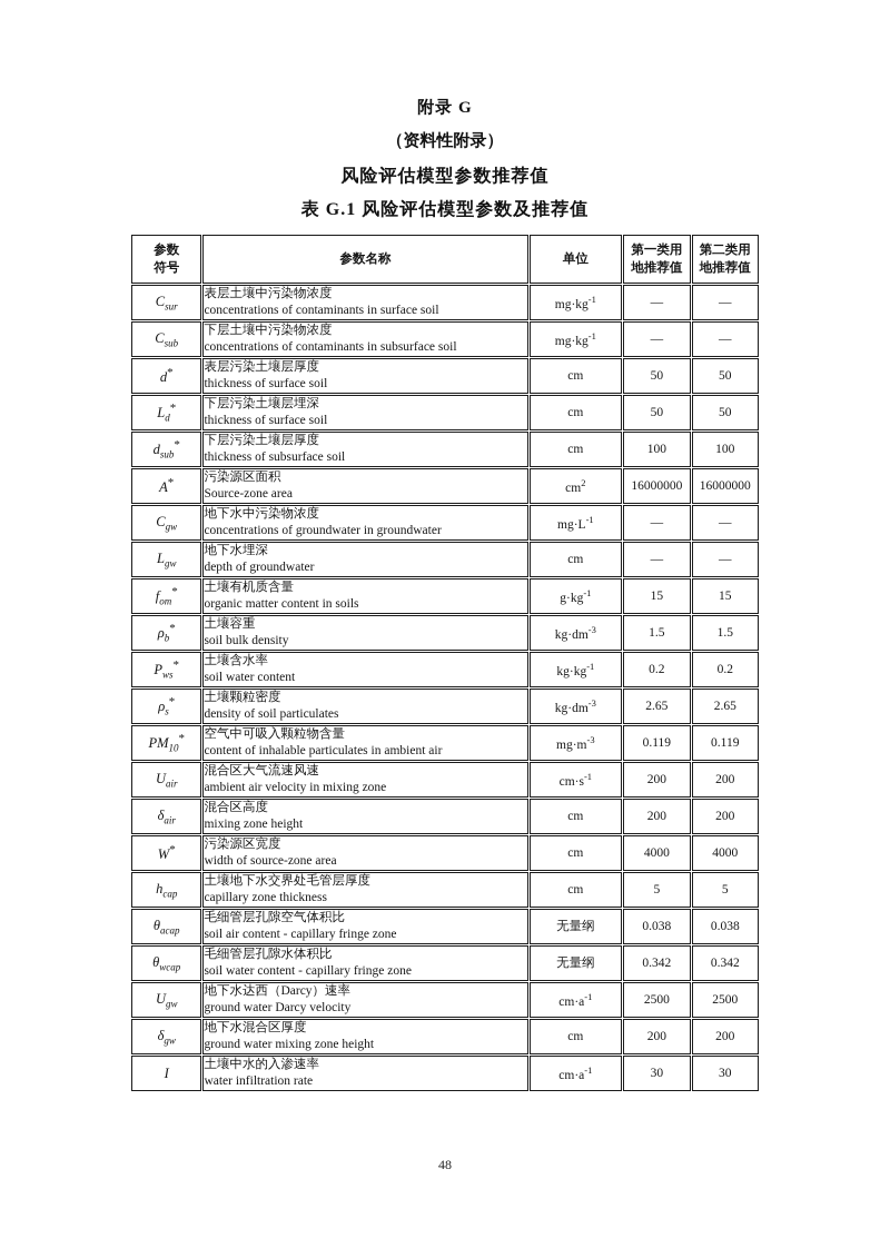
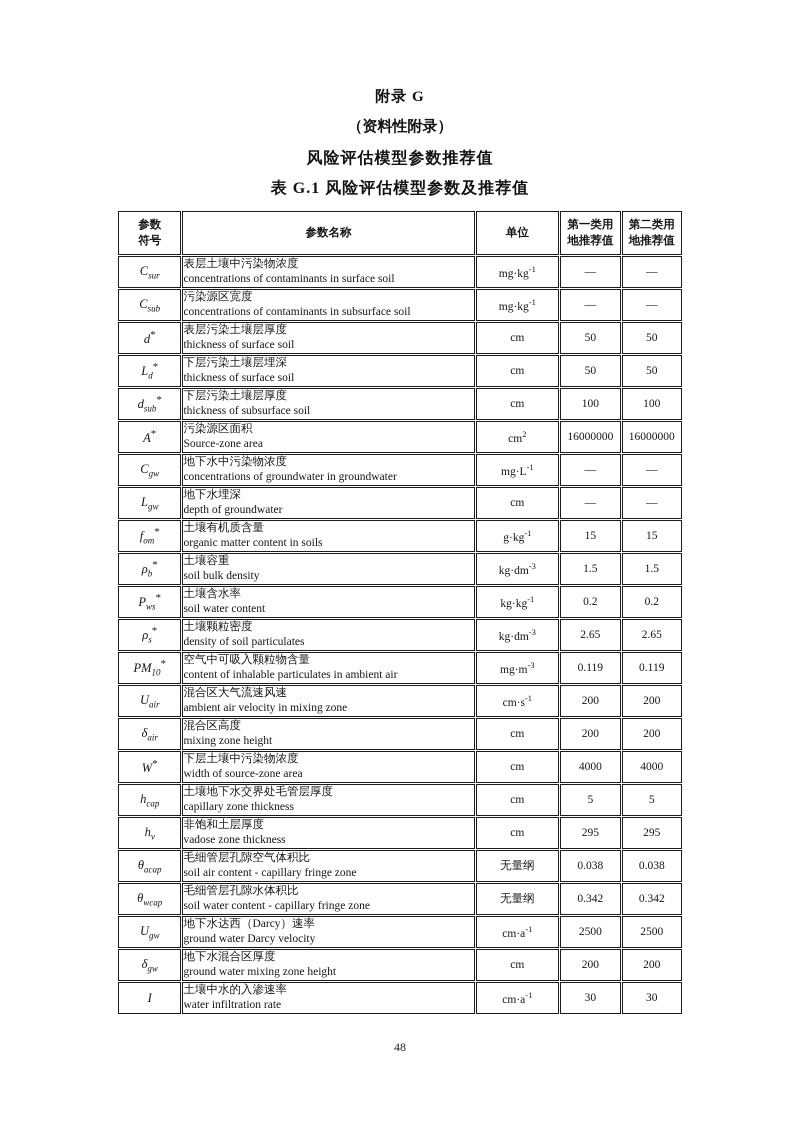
  附录 G
  （资料性附录）
  风险评估模型参数推荐值
  表 G.1 风险评估模型参数及推荐值
  参数 符号	参数名称	单位	第一类用 地推荐值	第二类用 地推荐值
  Csur	表层土壤中污染物浓度concentrations of contaminants in surface soil	mg·kg-1	—	—
- Csub	下层土壤中污染物浓度concentrations of contaminants in subsurface soil	mg·kg-1	—	—
+ Csub	污染源区宽度concentrations of contaminants in subsurface soil	mg·kg-1	—	—
  d*	表层污染土壤层厚度thickness of surface soil	cm	50	50
  Ld*	下层污染土壤层埋深thickness of surface soil	cm	50	50
  dsub*	下层污染土壤层厚度thickness of subsurface soil	cm	100	100
  A*	污染源区面积Source-zone area	cm2	16000000	16000000
  Cgw	地下水中污染物浓度concentrations of groundwater in groundwater	mg·L-1	—	—
  Lgw	地下水埋深depth of groundwater	cm	—	—
  fom*	土壤有机质含量organic matter content in soils	g·kg-1	15	15
  ρb*	土壤容重soil bulk density	kg·dm-3	1.5	1.5
  Pws*	土壤含水率soil water content	kg·kg-1	0.2	0.2
  ρs*	土壤颗粒密度density of soil particulates	kg·dm-3	2.65	2.65
  PM10*	空气中可吸入颗粒物含量content of inhalable particulates in ambient air	mg·m-3	0.119	0.119
  Uair	混合区大气流速风速ambient air velocity in mixing zone	cm·s-1	200	200
  δair	混合区高度mixing zone height	cm	200	200
- W*	污染源区宽度width of source-zone area	cm	4000	4000
+ W*	下层土壤中污染物浓度width of source-zone area	cm	4000	4000
  hcap	土壤地下水交界处毛管层厚度capillary zone thickness	cm	5	5
+ hv	非饱和土层厚度vadose zone thickness	cm	295	295
  θacap	毛细管层孔隙空气体积比soil air content - capillary fringe zone	无量纲	0.038	0.038
  θwcap	毛细管层孔隙水体积比soil water content - capillary fringe zone	无量纲	0.342	0.342
  Ugw	地下水达西（Darcy）速率ground water Darcy velocity	cm·a-1	2500	2500
  δgw	地下水混合区厚度ground water mixing zone height	cm	200	200
  I	土壤中水的入渗速率water infiltration rate	cm·a-1	30	30
  48
